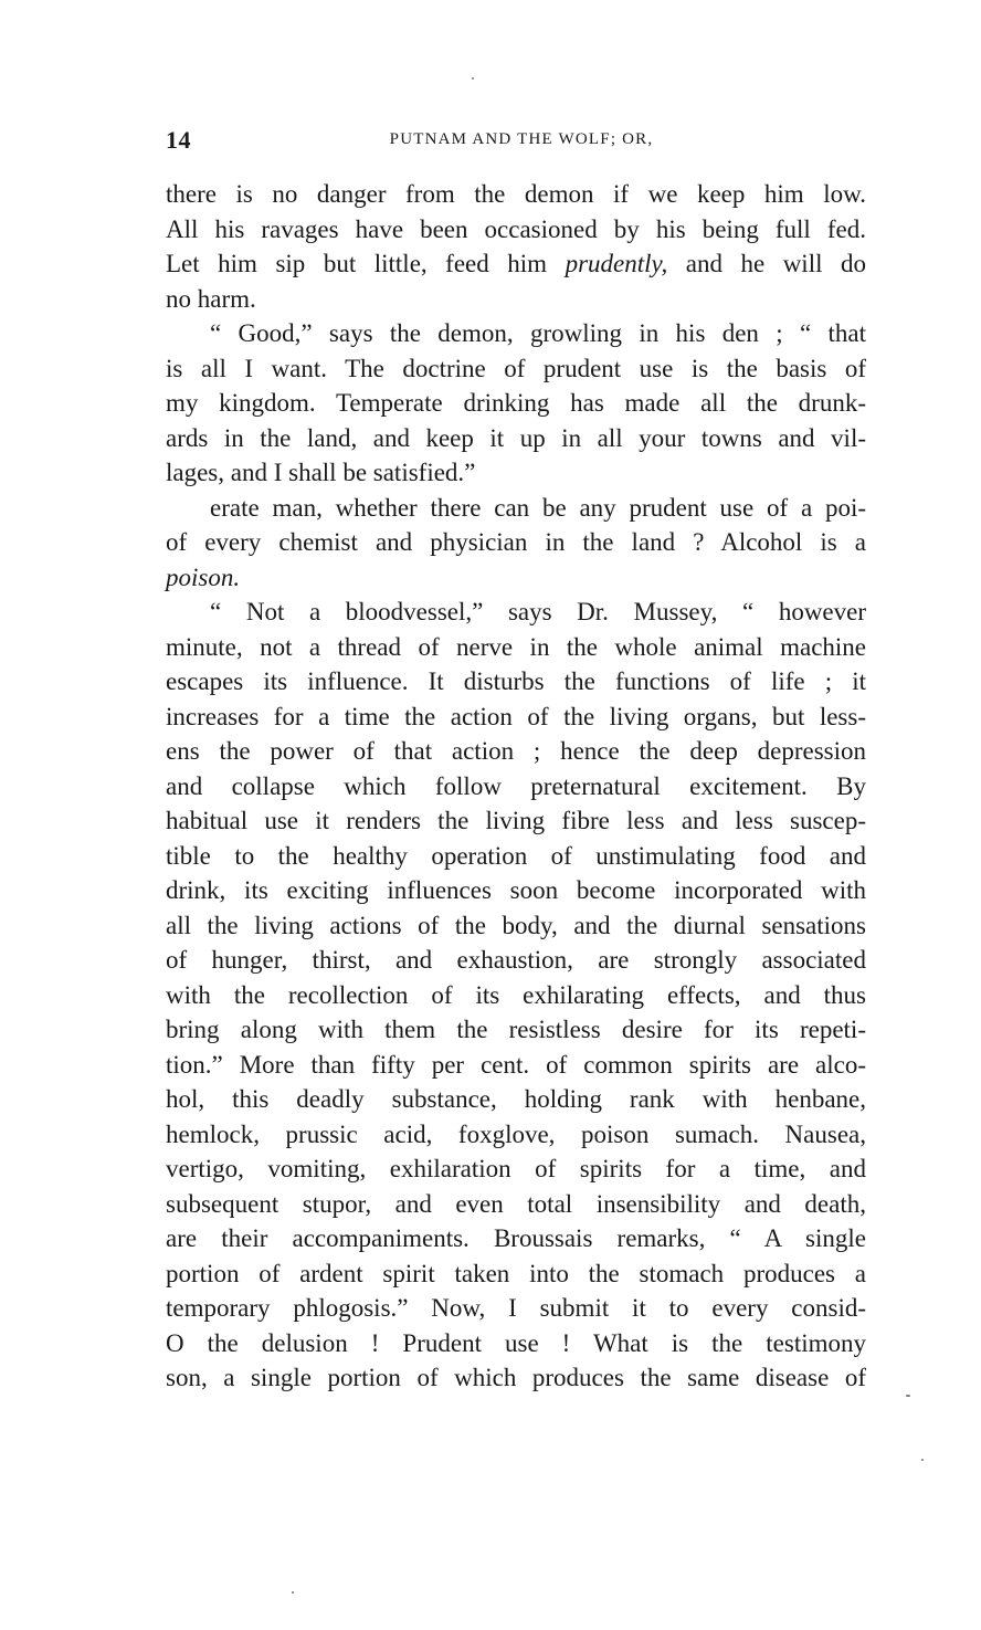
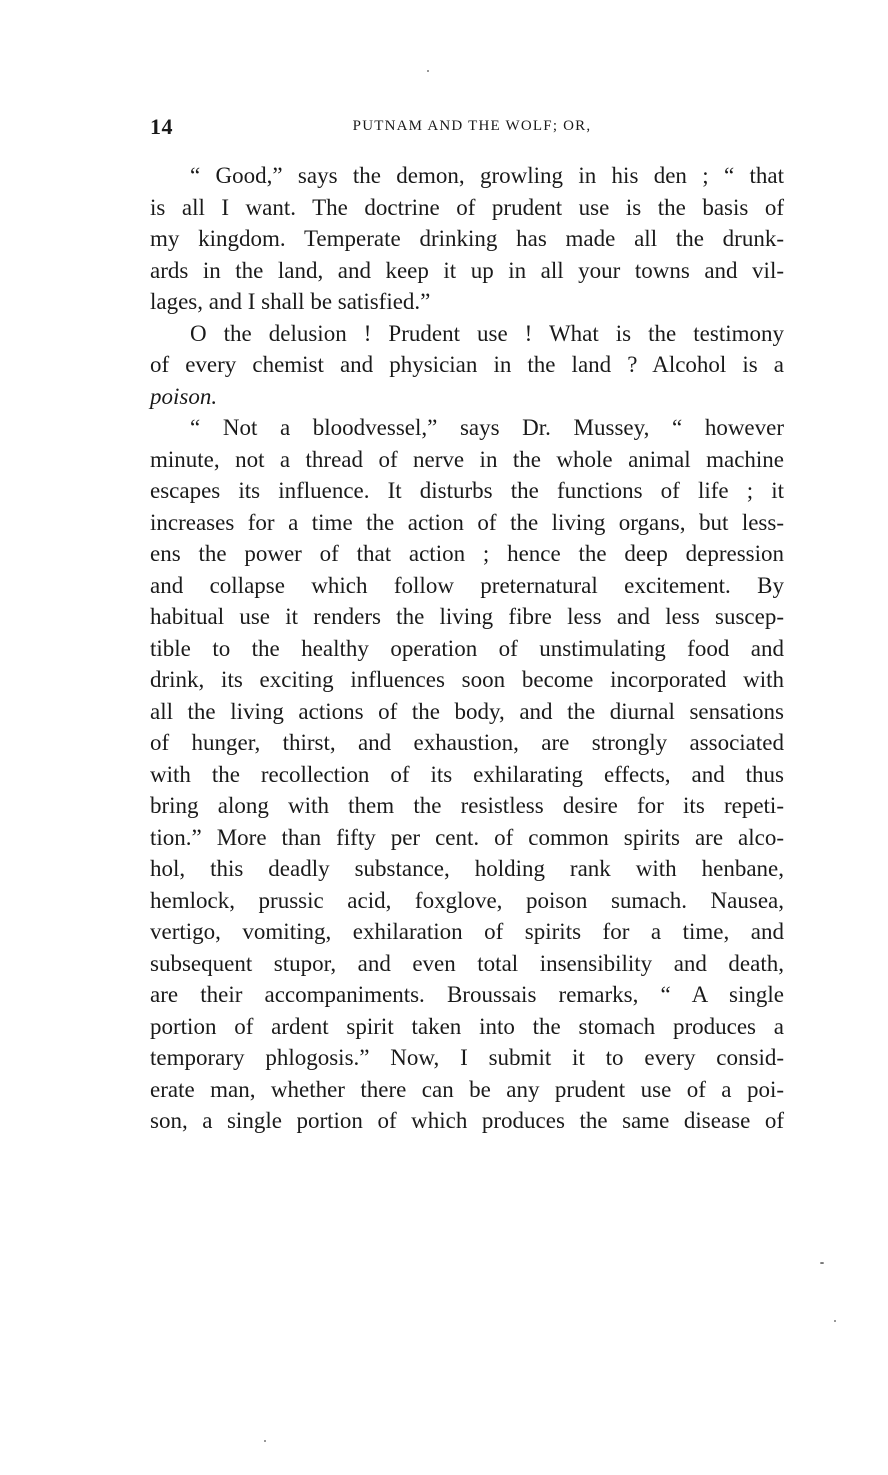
  14
  PUTNAM AND THE WOLF; OR,
- there is no danger from the demon if we keep him low.
- All his ravages have been occasioned by his being full fed.
- Let him sip but little, feed him prudently, and he will do
- no harm.
  “ Good,” says the demon, growling in his den ; “ that
  is all I want. The doctrine of prudent use is the basis of
  my kingdom. Temperate drinking has made all the drunk-
  ards in the land, and keep it up in all your towns and vil-
  lages, and I shall be satisfied.”
- erate man, whether there can be any prudent use of a poi-
+ O the delusion ! Prudent use ! What is the testimony
  of every chemist and physician in the land ? Alcohol is a
  poison.
  “ Not a bloodvessel,” says Dr. Mussey, “ however
  minute, not a thread of nerve in the whole animal machine
  escapes its influence. It disturbs the functions of life ; it
  increases for a time the action of the living organs, but less-
  ens the power of that action ; hence the deep depression
  and collapse which follow preternatural excitement. By
  habitual use it renders the living fibre less and less suscep-
  tible to the healthy operation of unstimulating food and
  drink, its exciting influences soon become incorporated with
  all the living actions of the body, and the diurnal sensations
  of hunger, thirst, and exhaustion, are strongly associated
  with the recollection of its exhilarating effects, and thus
  bring along with them the resistless desire for its repeti-
  tion.” More than fifty per cent. of common spirits are alco-
  hol, this deadly substance, holding rank with henbane,
  hemlock, prussic acid, foxglove, poison sumach. Nausea,
  vertigo, vomiting, exhilaration of spirits for a time, and
  subsequent stupor, and even total insensibility and death,
  are their accompaniments. Broussais remarks, “ A single
  portion of ardent spirit taken into the stomach produces a
  temporary phlogosis.” Now, I submit it to every consid-
- O the delusion ! Prudent use ! What is the testimony
+ erate man, whether there can be any prudent use of a poi-
  son, a single portion of which produces the same disease of
